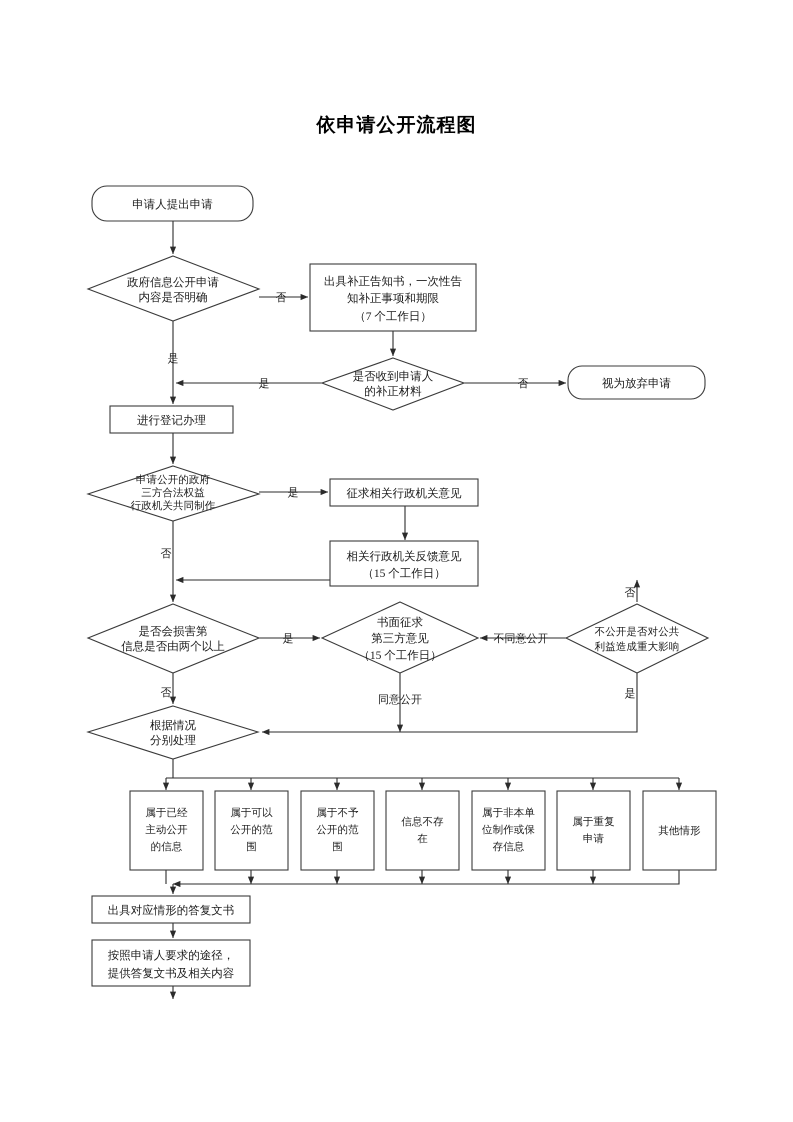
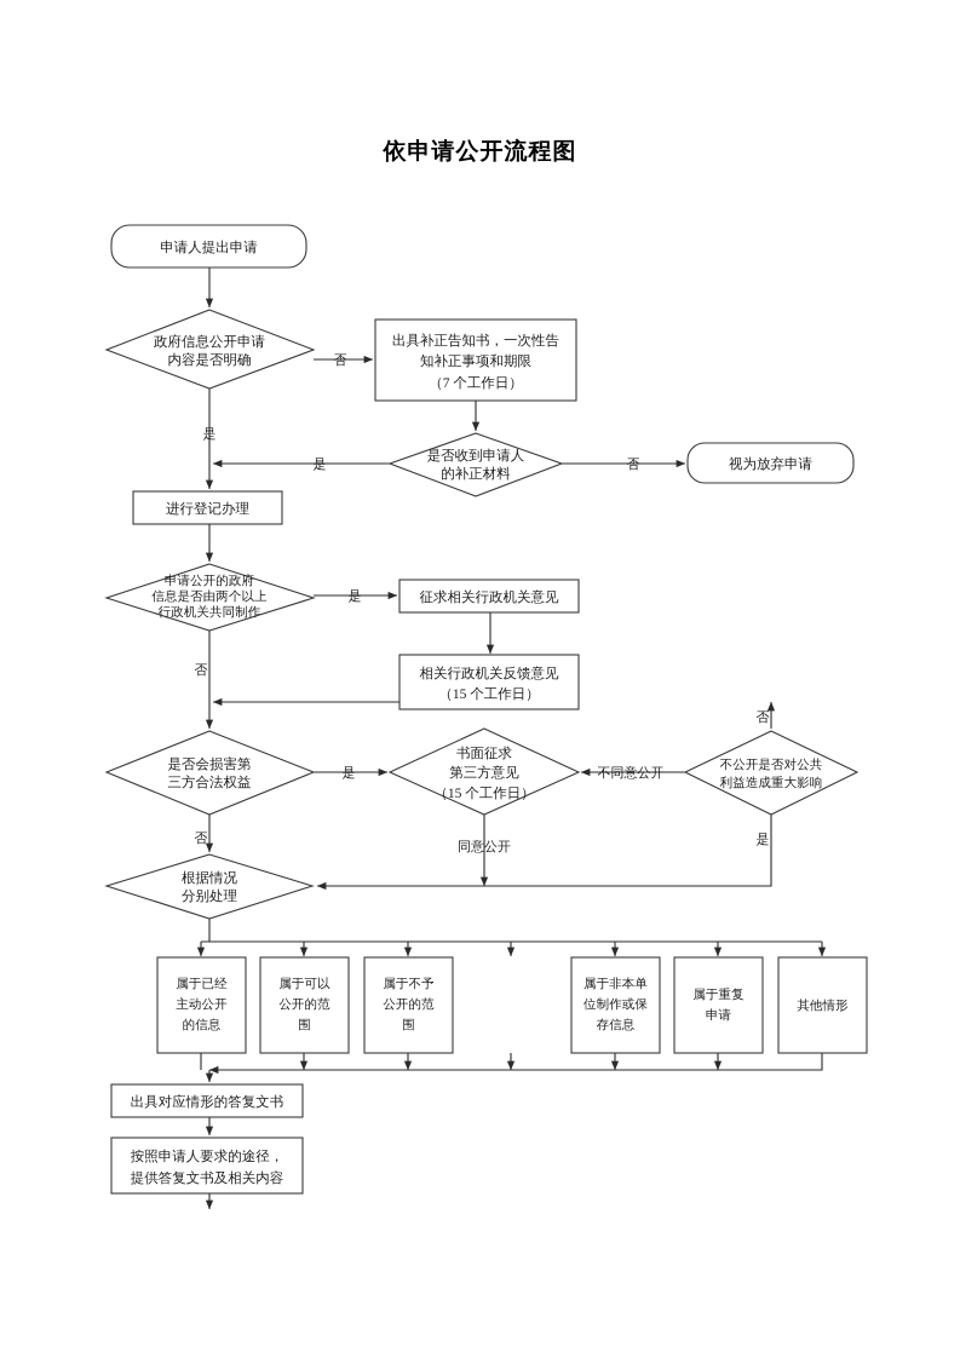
  依申请公开流程图
  申请人提出申请
  政府信息公开申请
  内容是否明确
  出具补正告知书，一次性告
  知补正事项和期限
  （7 个工作日）
  是否收到申请人
  的补正材料
  视为放弃申请
  进行登记办理
  申请公开的政府
- 三方合法权益
+ 信息是否由两个以上
  行政机关共同制作
  征求相关行政机关意见
  相关行政机关反馈意见
  （15 个工作日）
  是否会损害第
- 信息是否由两个以上
+ 三方合法权益
  书面征求
  第三方意见
  （15 个工作日）
  不公开是否对公共
  利益造成重大影响
  根据情况
  分别处理
  属于已经
  主动公开
  的信息
  属于可以
  公开的范
  围
  属于不予
  公开的范
  围
- 信息不存
- 在
  属于非本单
  位制作或保
  存信息
  属于重复
  申请
  其他情形
  出具对应情形的答复文书
  按照申请人要求的途径，
  提供答复文书及相关内容
  否
  是
  是
  否
  是
  否
  是
  否
  同意公开
  不同意公开
  否
  是
